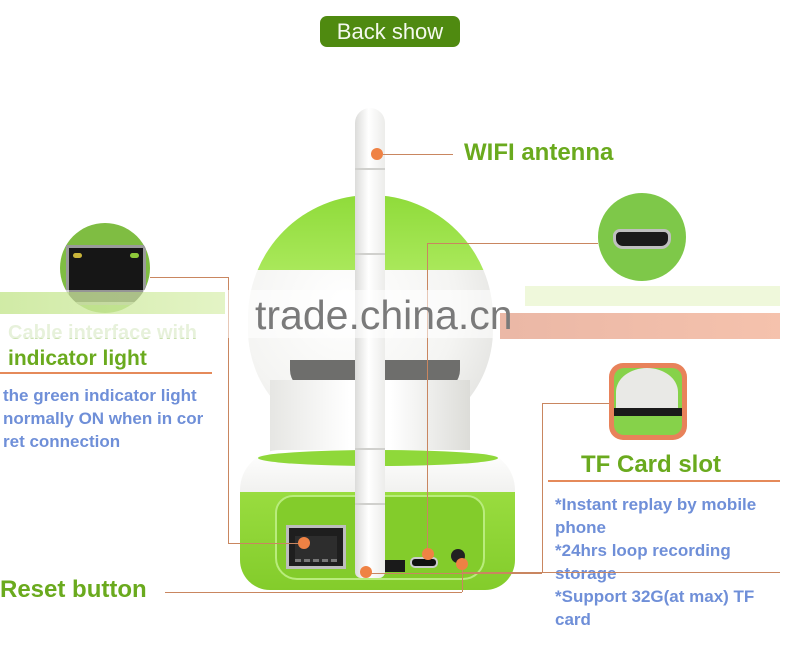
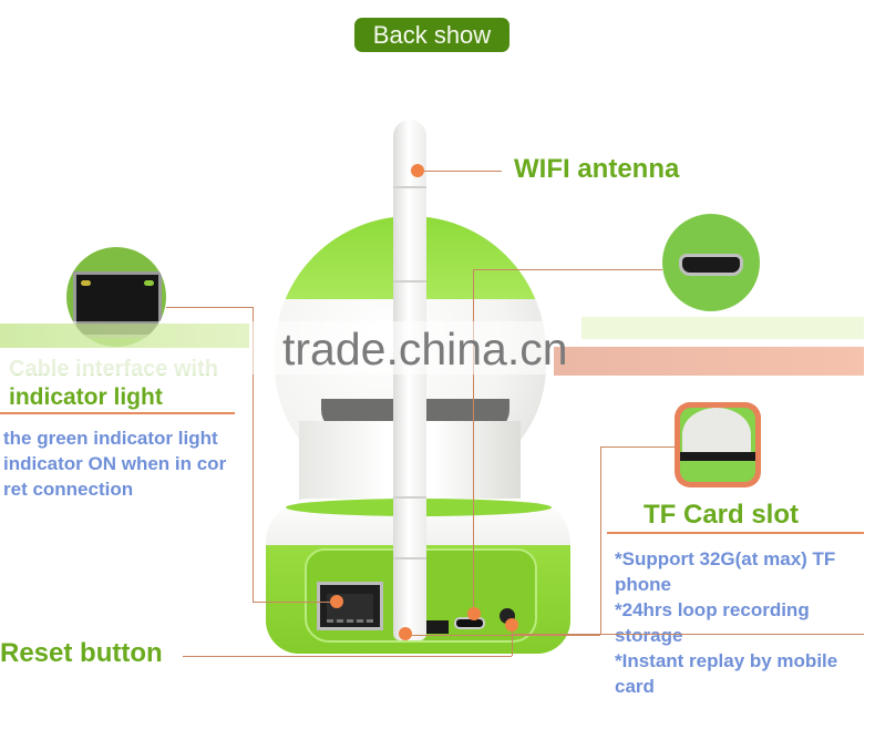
  Back show
  WIFI antenna
  Cable interface with
  indicator light
  the green indicator light
- normally ON when in cor
+ indicator ON when in cor
  ret connection
  TF Card slot
- *Instant replay by mobile
+ *Support 32G(at max) TF
  phone
  *24hrs loop recording
  storage
- *Support 32G(at max) TF
+ *Instant replay by mobile
  card
  Reset button
  trade.china.cn
